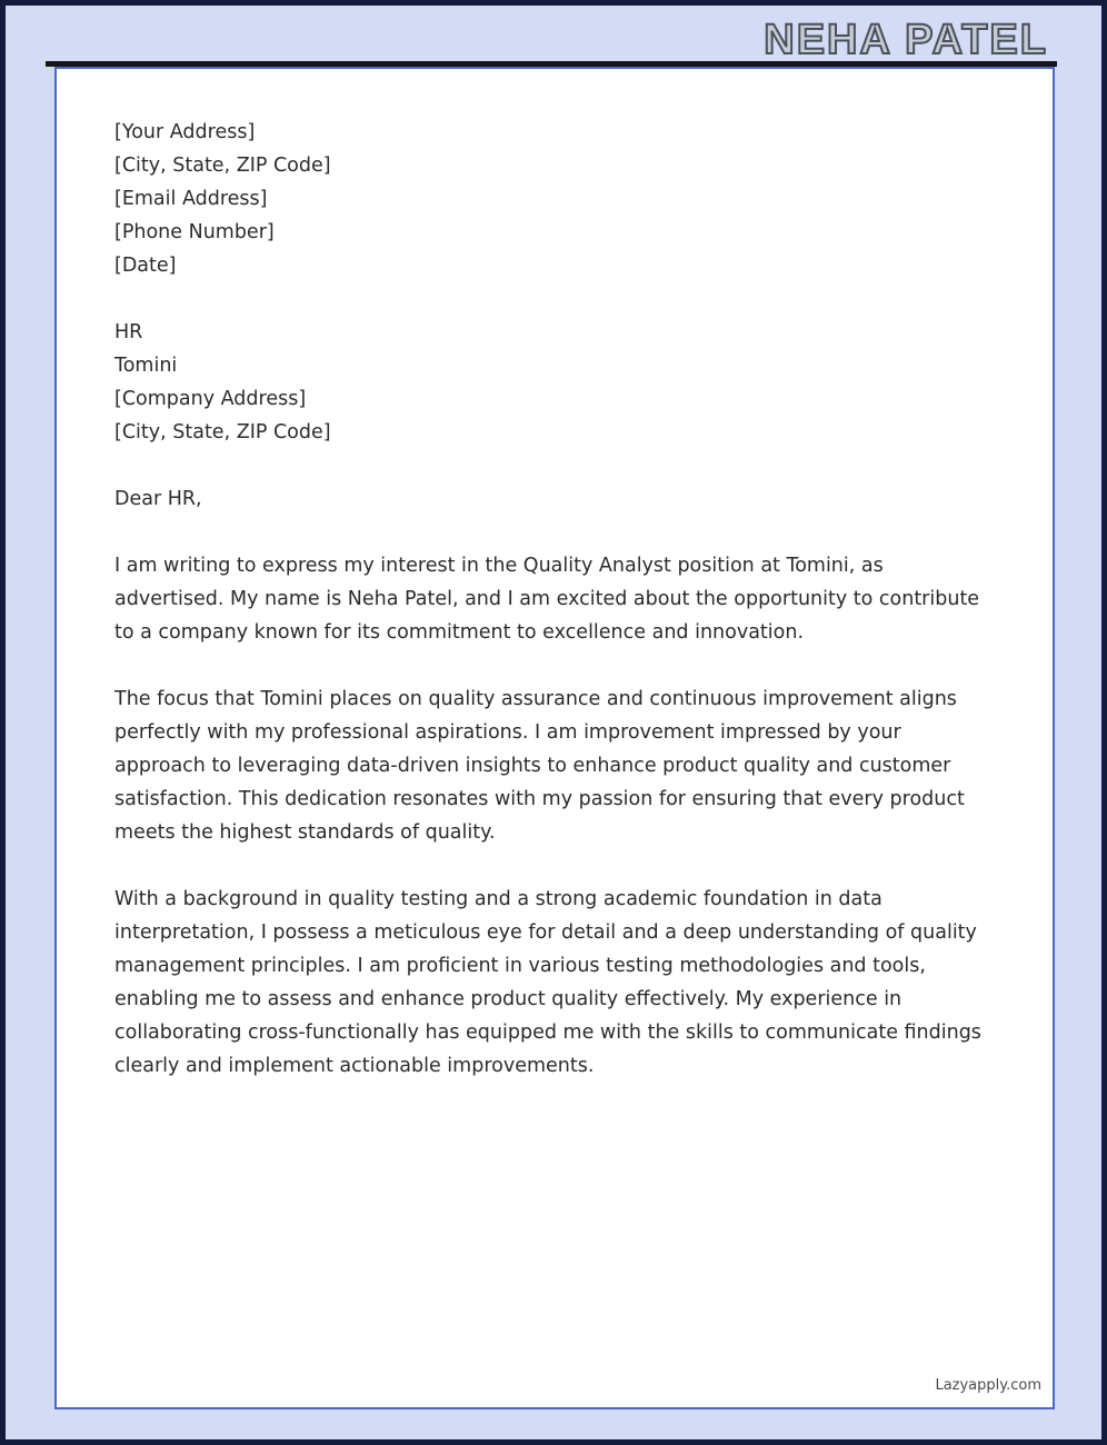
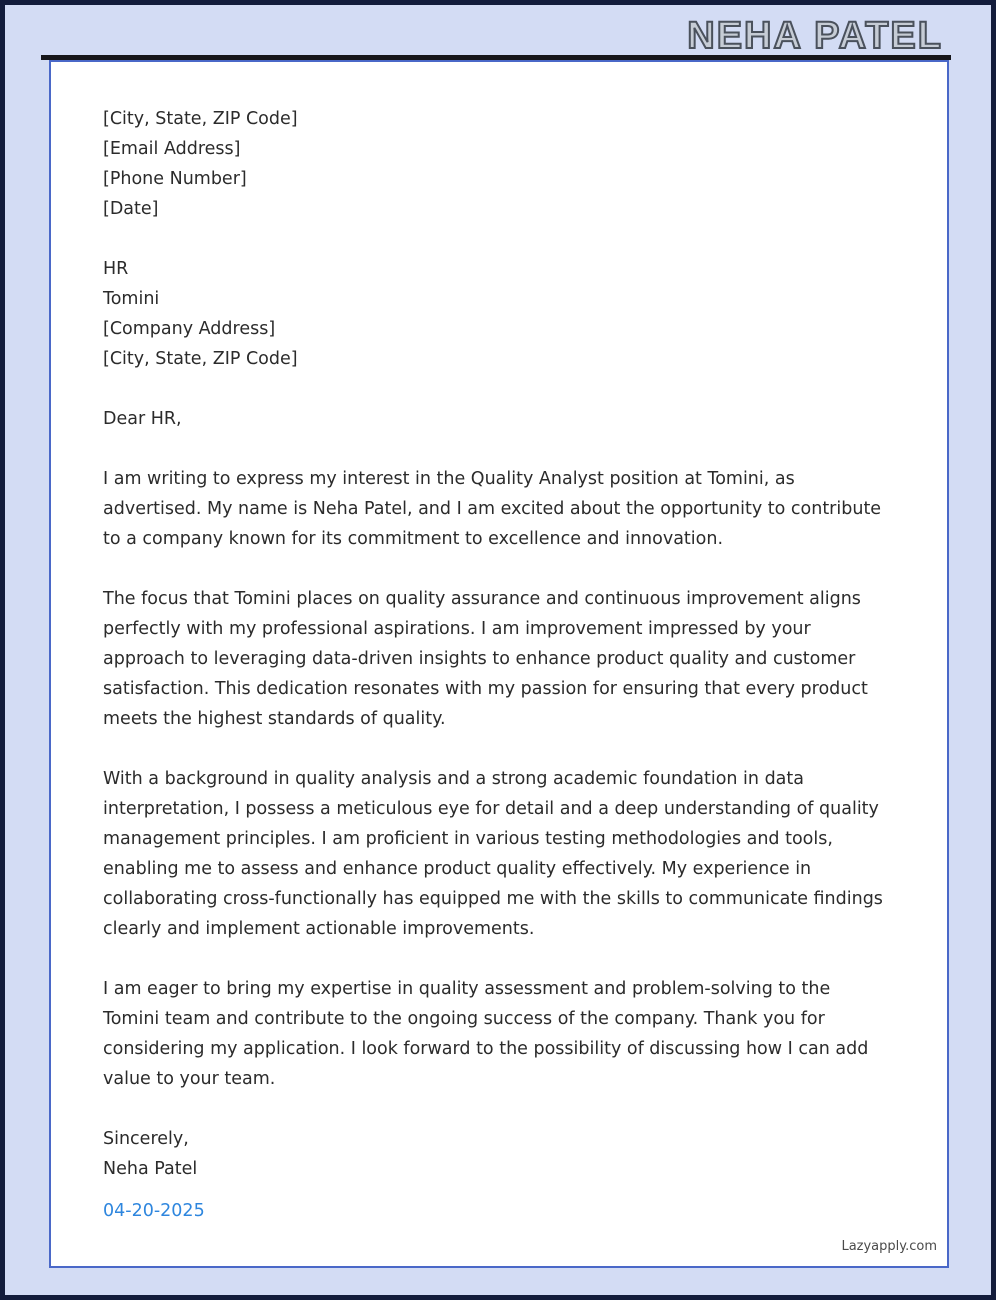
  NEHA PATEL
- [Your Address]
  [City, State, ZIP Code]
  [Email Address]
  [Phone Number]
  [Date]
  HR
  Tomini
  [Company Address]
  [City, State, ZIP Code]
  Dear HR,
  I am writing to express my interest in the Quality Analyst position at Tomini, as advertised. My name is Neha Patel, and I am excited about the opportunity to contribute to a company known for its commitment to excellence and innovation.
  The focus that Tomini places on quality assurance and continuous improvement aligns perfectly with my professional aspirations. I am improvement impressed by your approach to leveraging data-driven insights to enhance product quality and customer satisfaction. This dedication resonates with my passion for ensuring that every product meets the highest standards of quality.
- With a background in quality testing and a strong academic foundation in data interpretation, I possess a meticulous eye for detail and a deep understanding of quality management principles. I am proficient in various testing methodologies and tools, enabling me to assess and enhance product quality effectively. My experience in collaborating cross-functionally has equipped me with the skills to communicate findings clearly and implement actionable improvements.
+ With a background in quality analysis and a strong academic foundation in data interpretation, I possess a meticulous eye for detail and a deep understanding of quality management principles. I am proficient in various testing methodologies and tools, enabling me to assess and enhance product quality effectively. My experience in collaborating cross-functionally has equipped me with the skills to communicate findings clearly and implement actionable improvements.
+ I am eager to bring my expertise in quality assessment and problem-solving to the Tomini team and contribute to the ongoing success of the company. Thank you for considering my application. I look forward to the possibility of discussing how I can add value to your team.
+ Sincerely,
+ Neha Patel
+ 04-20-2025
  Lazyapply.com
